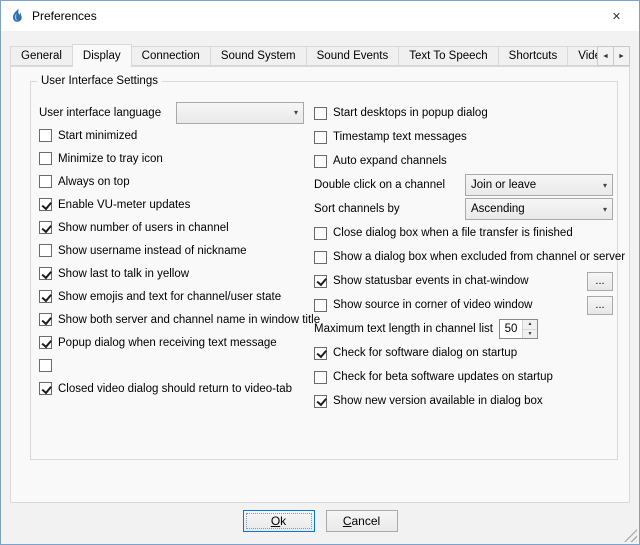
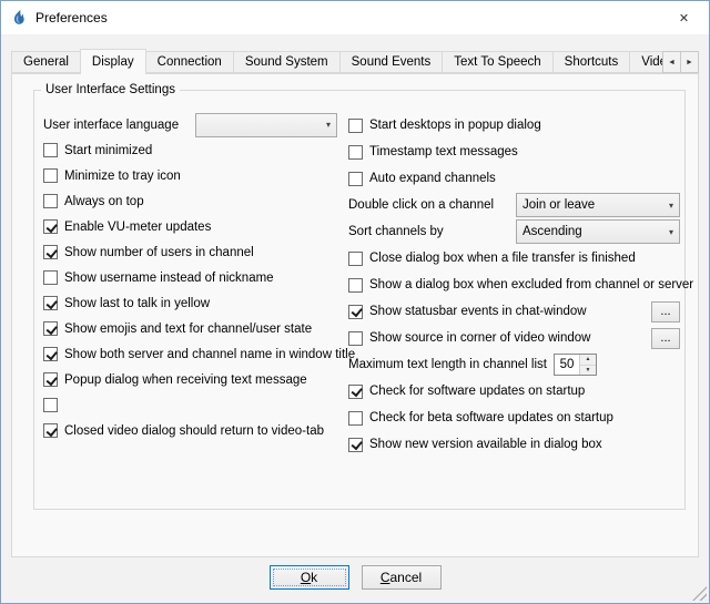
  Preferences
  ✕
  General
  Display
  Connection
  Sound System
  Sound Events
  Text To Speech
  Shortcuts
  User Interface Settings
  User interface language
  ▾
  Start minimized
  Minimize to tray icon
  Always on top
  Enable VU-meter updates
  Show number of users in channel
  Show username instead of nickname
  Show last to talk in yellow
  Show emojis and text for channel/user state
  Show both server and channel name in window title
  Popup dialog when receiving text message
  Closed video dialog should return to video-tab
  Start desktops in popup dialog
  Timestamp text messages
  Auto expand channels
  Double click on a channel
  Join or leave
  ▾
  Sort channels by
  Ascending
  ▾
  Close dialog box when a file transfer is finished
  Show a dialog box when excluded from channel or server
  Show statusbar events in chat-window
  ...
  Show source in corner of video window
  ...
  Maximum text length in channel list
  50
- Check for software dialog on startup
+ Check for software updates on startup
  Check for beta software updates on startup
  Show new version available in dialog box
  Ok
  Cancel
